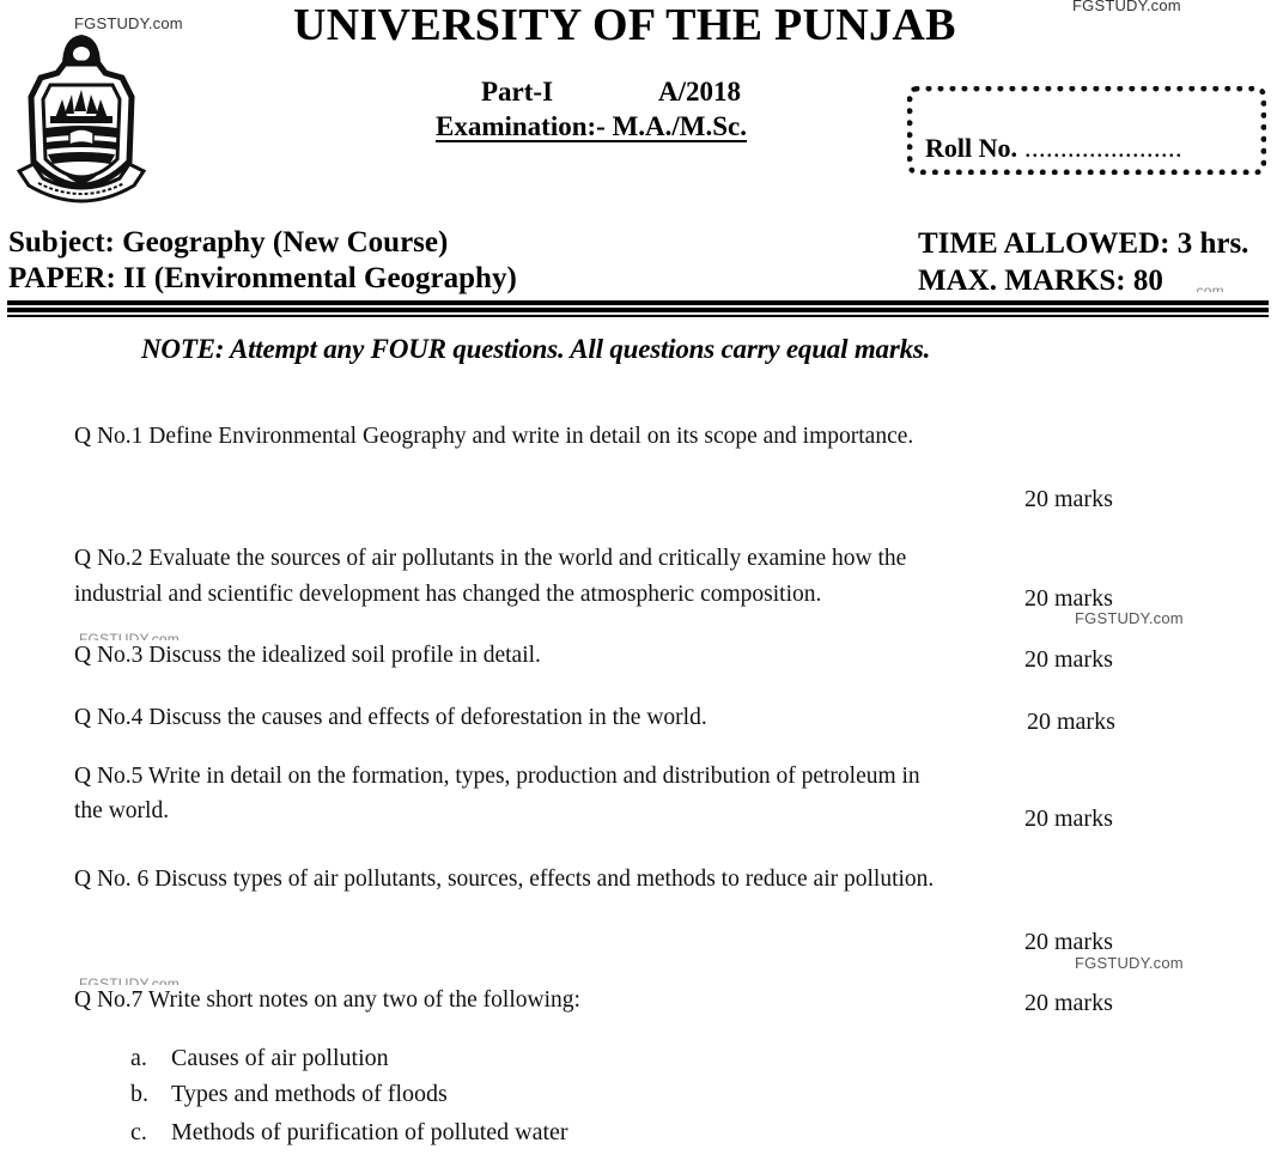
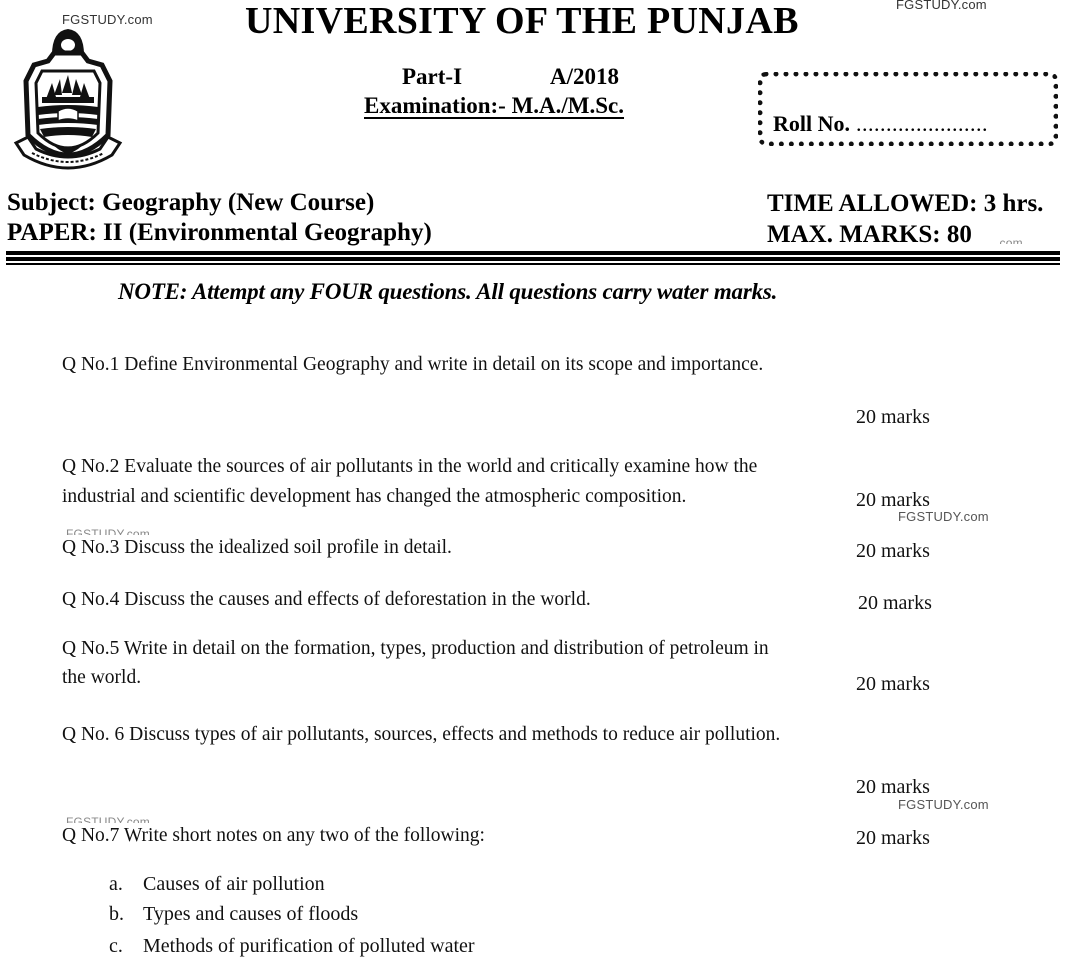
  FGSTUDY.com
  FGSTUDY.com
  UNIVERSITY OF THE PUNJAB
  Part-I
  A/2018
  Examination:- M.A./M.Sc.
  Roll No. ......................
  Subject: Geography (New Course)
  PAPER: II (Environmental Geography)
  TIME ALLOWED: 3 hrs.
  MAX. MARKS: 80
  .com
- NOTE: Attempt any FOUR questions. All questions carry equal marks.
+ NOTE: Attempt any FOUR questions. All questions carry water marks.
  Q No.1 Define Environmental Geography and write in detail on its scope and importance.
  20 marks
  Q No.2 Evaluate the sources of air pollutants in the world and critically examine how the
  industrial and scientific development has changed the atmospheric composition.
  20 marks
  FGSTUDY.com
  FGSTUDY.com
  Q No.3 Discuss the idealized soil profile in detail.
  20 marks
  Q No.4 Discuss the causes and effects of deforestation in the world.
  20 marks
  Q No.5 Write in detail on the formation, types, production and distribution of petroleum in
  the world.
  20 marks
  Q No. 6 Discuss types of air pollutants, sources, effects and methods to reduce air pollution.
  20 marks
  FGSTUDY.com
  FGSTUDY.com
  Q No.7 Write short notes on any two of the following:
  20 marks
  a. Causes of air pollution
- b. Types and methods of floods
+ b. Types and causes of floods
  c. Methods of purification of polluted water
